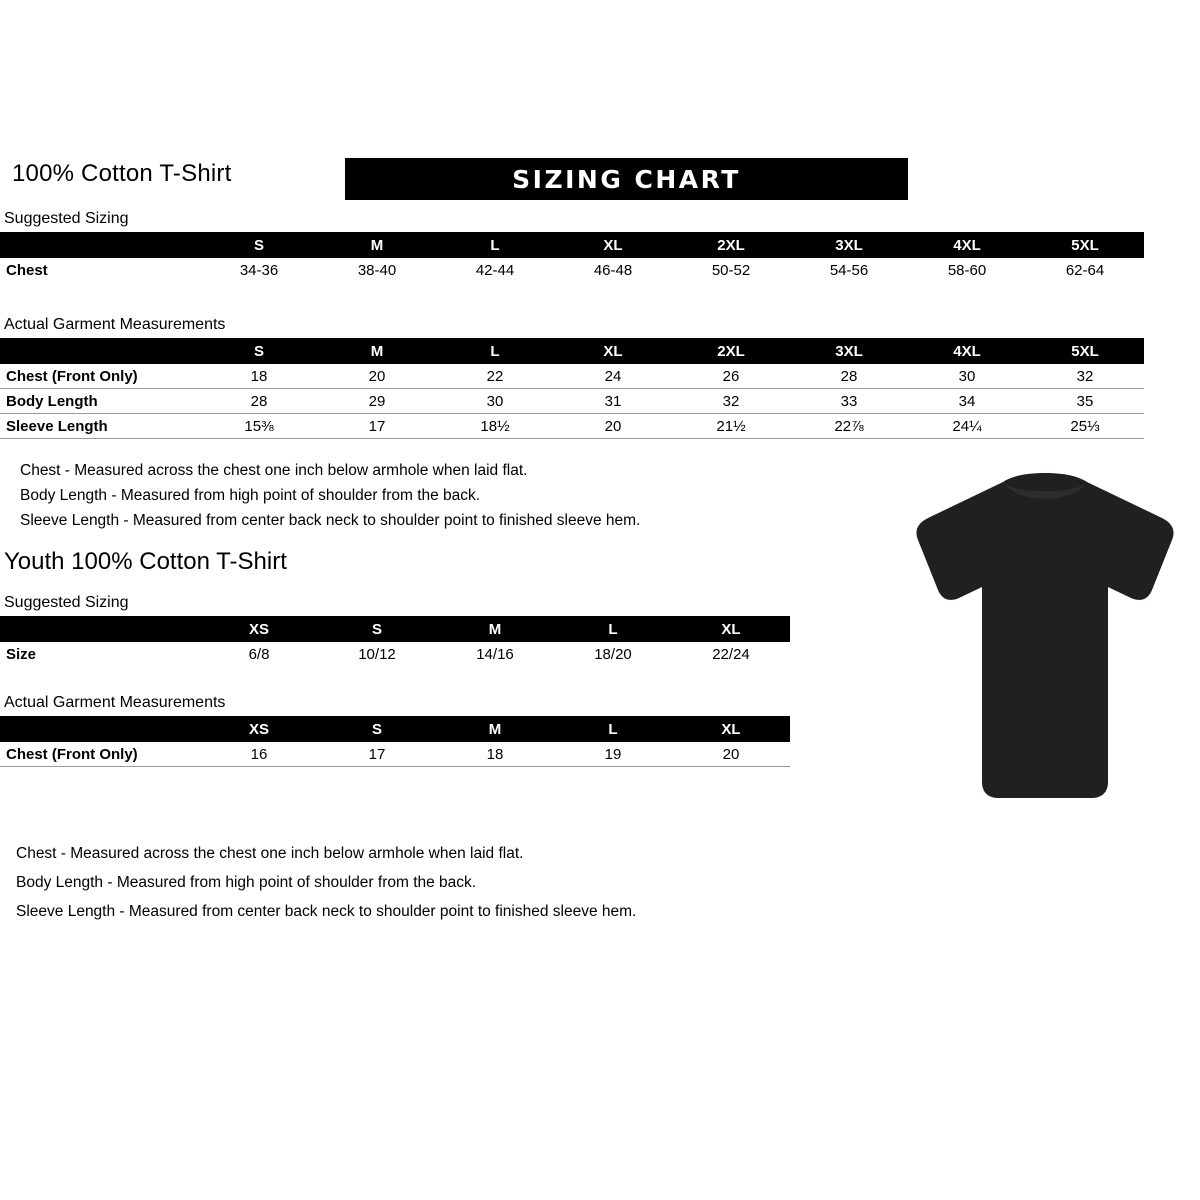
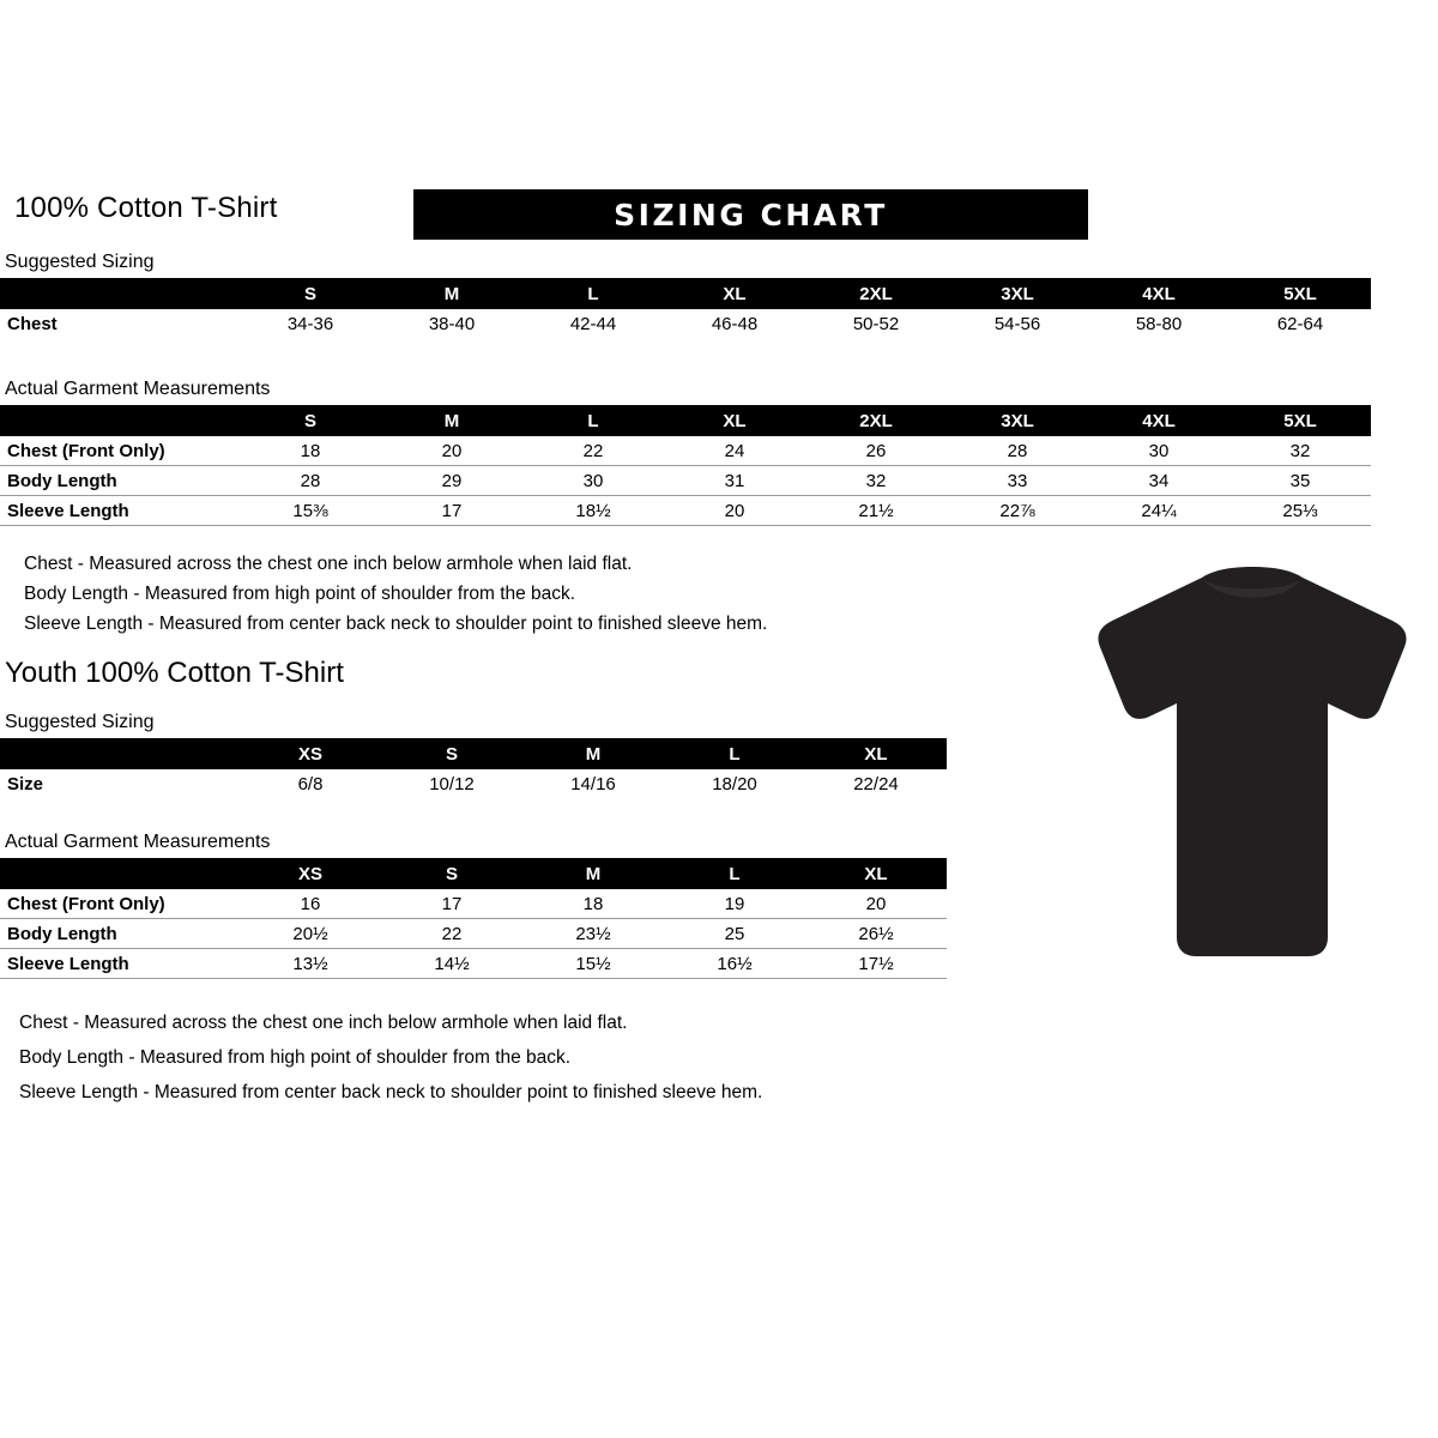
  100% Cotton T-Shirt
  SIZING CHART
  Suggested Sizing
  	S	M	L	XL	2XL	3XL	4XL	5XL
- Chest	34-36	38-40	42-44	46-48	50-52	54-56	58-60	62-64
+ Chest	34-36	38-40	42-44	46-48	50-52	54-56	58-80	62-64
  Actual Garment Measurements
  	S	M	L	XL	2XL	3XL	4XL	5XL
  Chest (Front Only)	18	20	22	24	26	28	30	32
  Body Length	28	29	30	31	32	33	34	35
  Sleeve Length	15⅜	17	18½	20	21½	22⅞	24¼	25⅓
  Chest - Measured across the chest one inch below armhole when laid flat.
  Body Length - Measured from high point of shoulder from the back.
  Sleeve Length - Measured from center back neck to shoulder point to finished sleeve hem.
  Youth 100% Cotton T-Shirt
  Suggested Sizing
  	XS	S	M	L	XL
  Size	6/8	10/12	14/16	18/20	22/24
  Actual Garment Measurements
  	XS	S	M	L	XL
  Chest (Front Only)	16	17	18	19	20
+ Body Length	20½	22	23½	25	26½
+ Sleeve Length	13½	14½	15½	16½	17½
  Chest - Measured across the chest one inch below armhole when laid flat.
  Body Length - Measured from high point of shoulder from the back.
  Sleeve Length - Measured from center back neck to shoulder point to finished sleeve hem.
